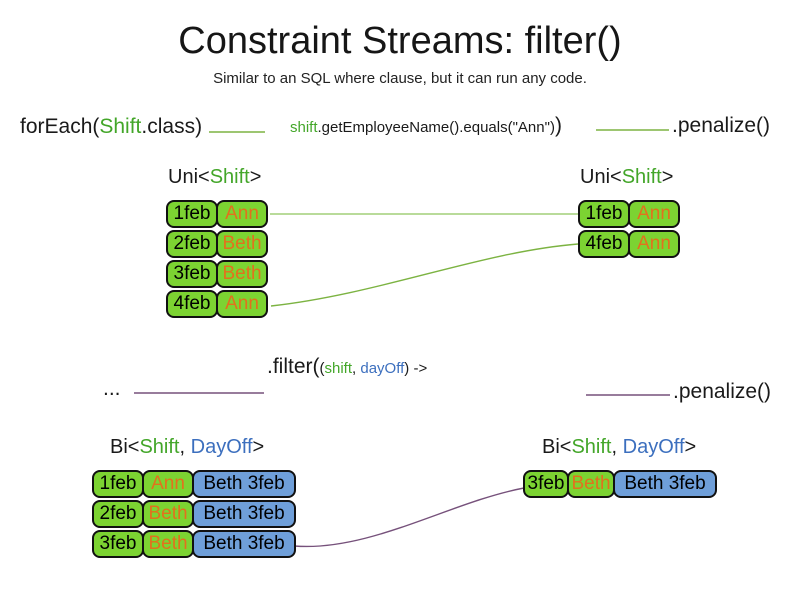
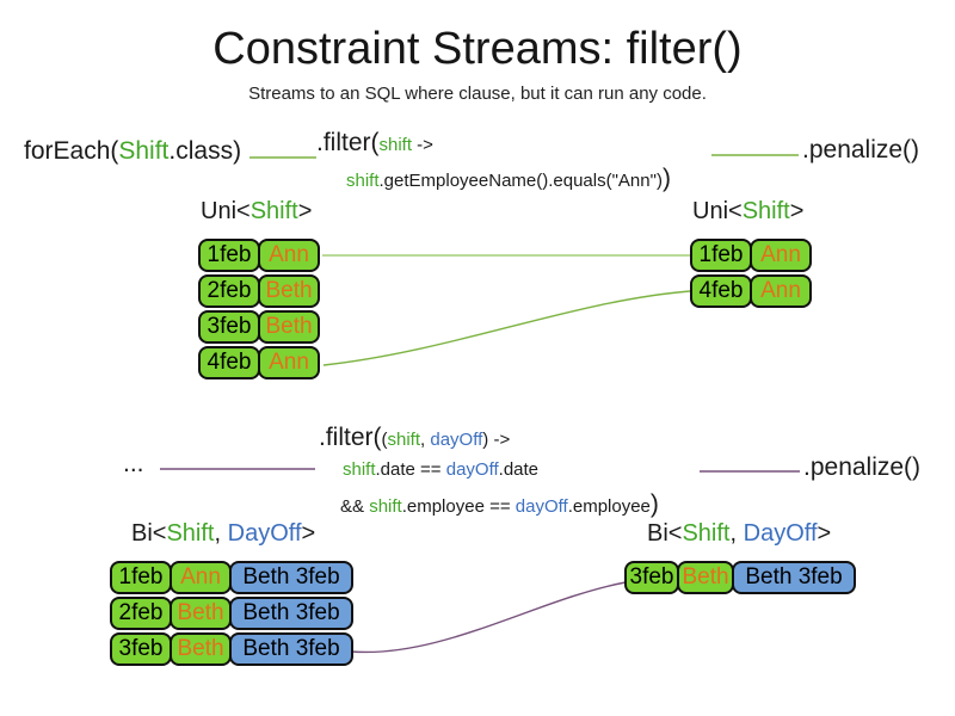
  Constraint Streams: filter()
- Similar to an SQL where clause, but it can run any code.
+ Streams to an SQL where clause, but it can run any code.
  forEach(Shift.class)
+ .filter(shift ->
  shift.getEmployeeName().equals("Ann"))
  .penalize()
  Uni<Shift>
  Uni<Shift>
  1feb
  Ann
  2feb
  Beth
  3feb
  Beth
  4feb
  Ann
  1feb
  Ann
  4feb
  Ann
  ...
  .filter((shift, dayOff) ->
+ shift.date == dayOff.date
+ && shift.employee == dayOff.employee)
  .penalize()
  Bi<Shift, DayOff>
  Bi<Shift, DayOff>
  1feb
  Ann
  Beth 3feb
  2feb
  Beth
  Beth 3feb
  3feb
  Beth
  Beth 3feb
  3feb
  Beth
  Beth 3feb
